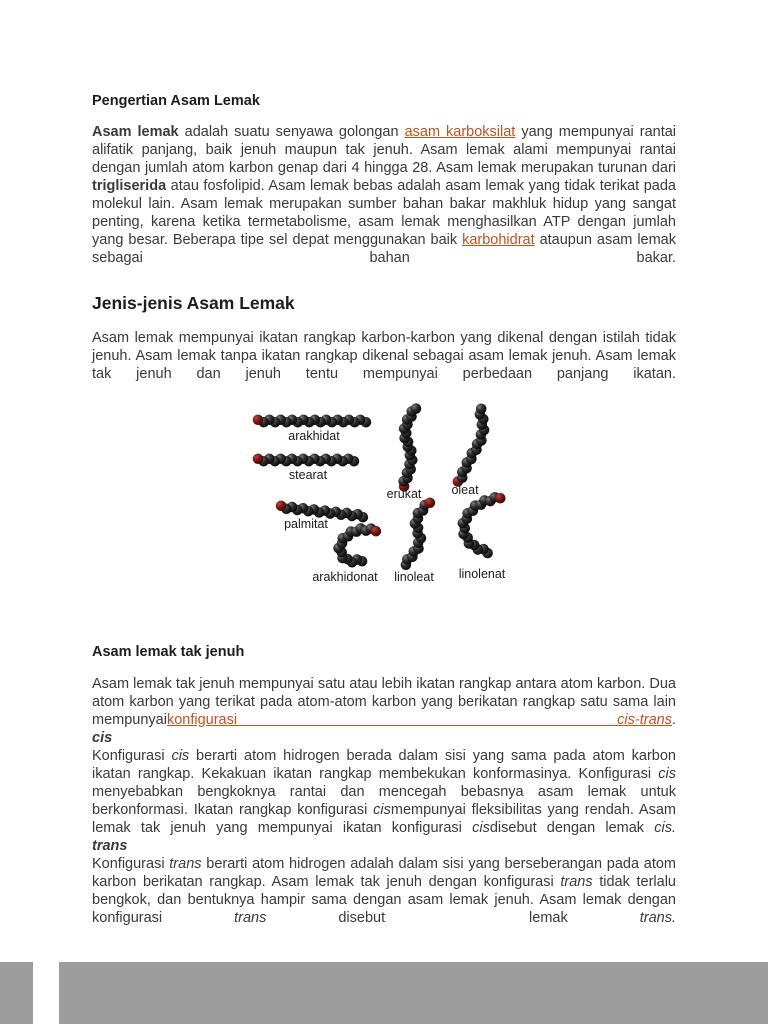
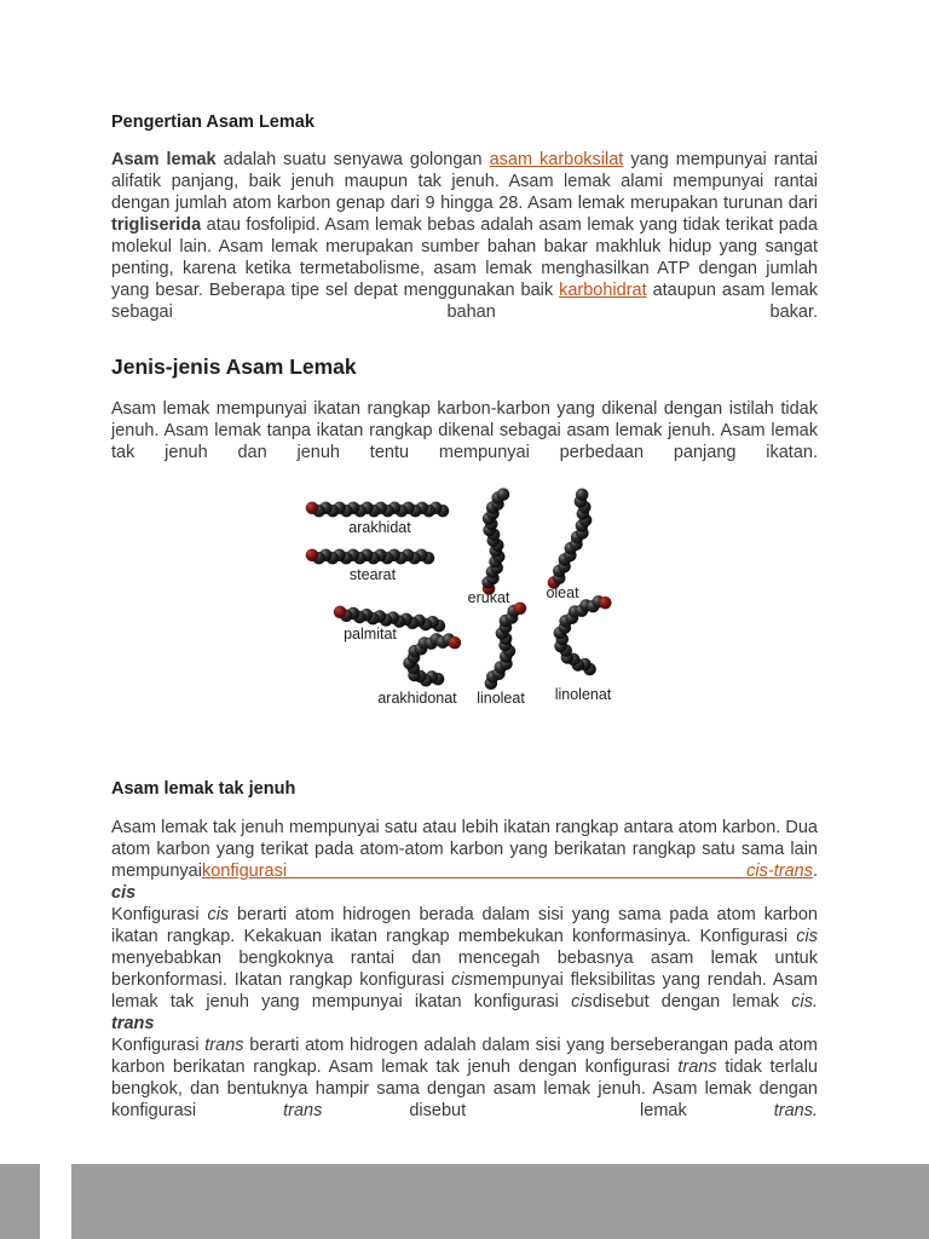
  Pengertian Asam Lemak
- Asam lemak adalah suatu senyawa golongan asam karboksilat yang mempunyai rantai alifatik panjang, baik jenuh maupun tak jenuh. Asam lemak alami mempunyai rantai dengan jumlah atom karbon genap dari 4 hingga 28. Asam lemak merupakan turunan dari trigliserida atau fosfolipid. Asam lemak bebas adalah asam lemak yang tidak terikat pada molekul lain. Asam lemak merupakan sumber bahan bakar makhluk hidup yang sangat penting, karena ketika termetabolisme, asam lemak menghasilkan ATP dengan jumlah yang besar. Beberapa tipe sel depat menggunakan baik karbohidrat ataupun asam lemak sebagai bahan bakar.
+ Asam lemak adalah suatu senyawa golongan asam karboksilat yang mempunyai rantai alifatik panjang, baik jenuh maupun tak jenuh. Asam lemak alami mempunyai rantai dengan jumlah atom karbon genap dari 9 hingga 28. Asam lemak merupakan turunan dari trigliserida atau fosfolipid. Asam lemak bebas adalah asam lemak yang tidak terikat pada molekul lain. Asam lemak merupakan sumber bahan bakar makhluk hidup yang sangat penting, karena ketika termetabolisme, asam lemak menghasilkan ATP dengan jumlah yang besar. Beberapa tipe sel depat menggunakan baik karbohidrat ataupun asam lemak sebagai bahan bakar.
  Jenis-jenis Asam Lemak
  Asam lemak mempunyai ikatan rangkap karbon-karbon yang dikenal dengan istilah tidak jenuh. Asam lemak tanpa ikatan rangkap dikenal sebagai asam lemak jenuh. Asam lemak tak jenuh dan jenuh tentu mempunyai perbedaan panjang ikatan.
  arakhidat
  stearat
  erukat
  oleat
  palmitat
  arakhidonat
  linoleat
  linolenat
  Asam lemak tak jenuh
  Asam lemak tak jenuh mempunyai satu atau lebih ikatan rangkap antara atom karbon. Dua atom karbon yang terikat pada atom-atom karbon yang berikatan rangkap satu sama lain mempunyaikonfigurasi cis-trans.
  cis
  Konfigurasi cis berarti atom hidrogen berada dalam sisi yang sama pada atom karbon ikatan rangkap. Kekakuan ikatan rangkap membekukan konformasinya. Konfigurasi cis menyebabkan bengkoknya rantai dan mencegah bebasnya asam lemak untuk berkonformasi. Ikatan rangkap konfigurasi cismempunyai fleksibilitas yang rendah. Asam lemak tak jenuh yang mempunyai ikatan konfigurasi cisdisebut dengan lemak cis.
  trans
  Konfigurasi trans berarti atom hidrogen adalah dalam sisi yang berseberangan pada atom karbon berikatan rangkap. Asam lemak tak jenuh dengan konfigurasi trans tidak terlalu bengkok, dan bentuknya hampir sama dengan asam lemak jenuh. Asam lemak dengan konfigurasi trans disebut lemak trans.
